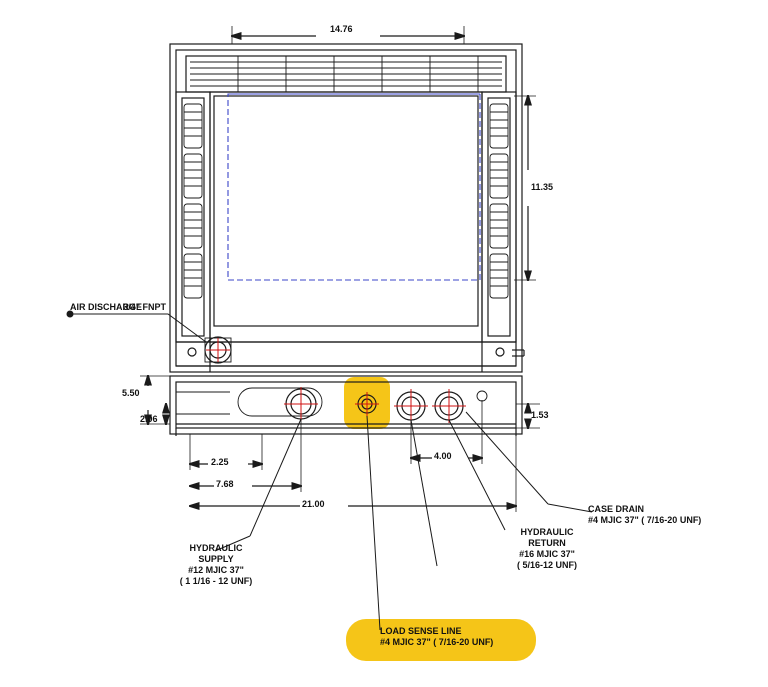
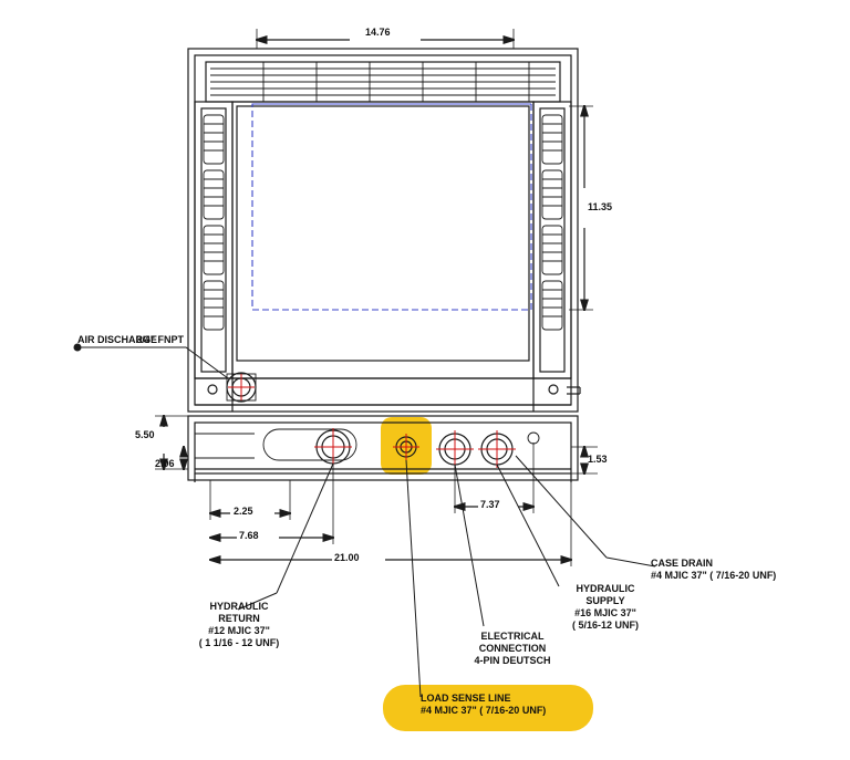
  14.76
  11.35
  5.50
  2.06
  1.53
  2.25
  7.68
  21.00
- 4.00
+ 7.37
  AIR DISCHARGE
  3/4" FNPT
  HYDRAULIC
- SUPPLY
+ RETURN
  #12 MJIC 37"
  ( 1 1/16 - 12 UNF)
+ ELECTRICAL
+ CONNECTION
+ 4-PIN DEUTSCH
  LOAD SENSE LINE
  #4 MJIC 37" ( 7/16-20 UNF)
  HYDRAULIC
- RETURN
+ SUPPLY
  #16 MJIC 37"
  ( 5/16-12 UNF)
  CASE DRAIN
  #4 MJIC 37" ( 7/16-20 UNF)
